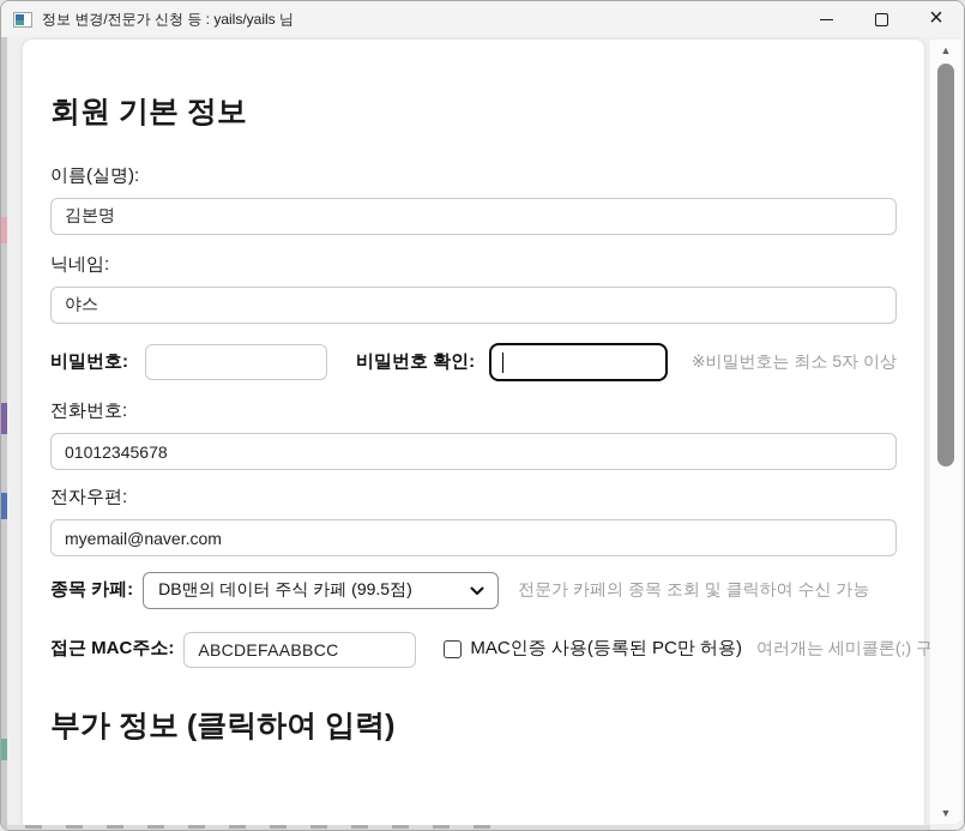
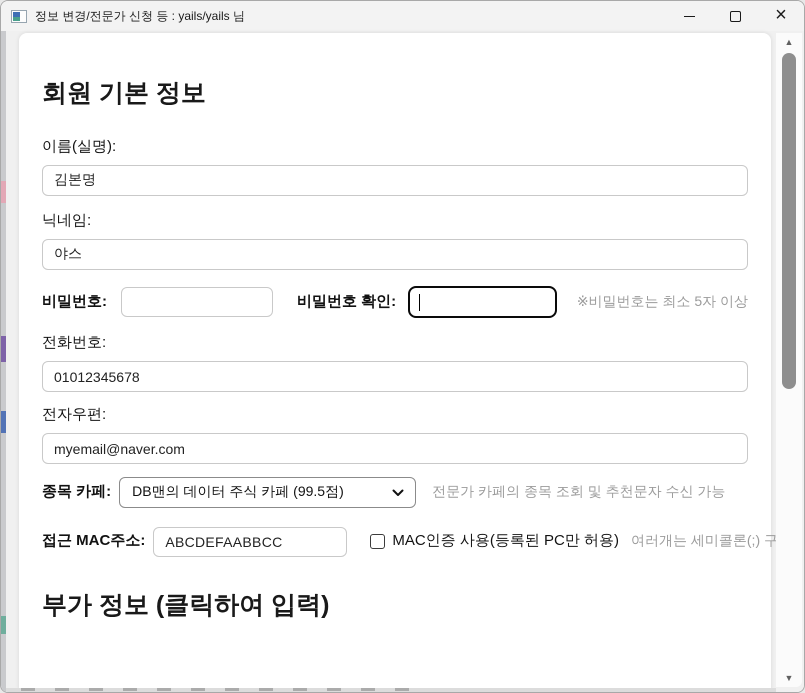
  정보 변경/전문가 신청 등 : yails/yails 님
  ×
  회원 기본 정보
  이름(실명):
  김본명
  닉네임:
  야스
  비밀번호:
  비밀번호 확인:
  ※비밀번호는 최소 5자 이상
  전화번호:
  01012345678
  전자우편:
  myemail@naver.com
  종목 카페:
  DB맨의 데이터 주식 카페 (99.5점)
- 전문가 카페의 종목 조회 및 클릭하여 수신 가능
+ 전문가 카페의 종목 조회 및 추천문자 수신 가능
  접근 MAC주소:
  ABCDEFAABBCC
  MAC인증 사용(등록된 PC만 허용)
  여러개는 세미콜론(;) 구
  부가 정보 (클릭하여 입력)
  ▲
  ▼
